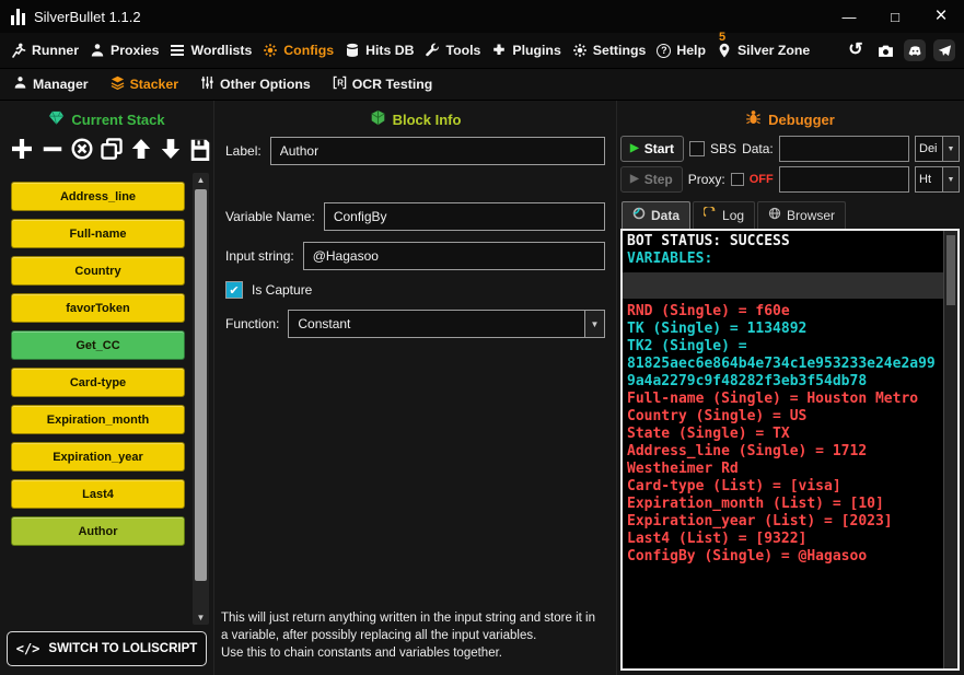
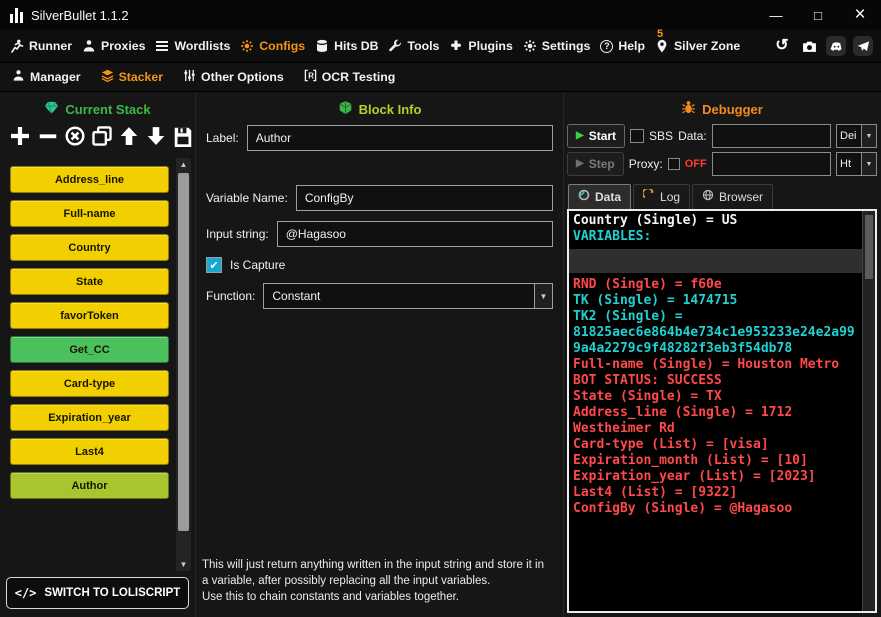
  SilverBullet 1.1.2
  —
  □
  ×
  Runner
  Proxies
  Wordlists
  Configs
  Hits DB
  Tools
  Plugins
  Settings
  ?
  Help
  5
  Silver Zone
  ↺
  Manager
  Stacker
  Other Options
  R
  OCR Testing
  Current Stack
  Address_line
  Full-name
  Country
+ State
  favorToken
  Get_CC
  Card-type
- Expiration_month
  Expiration_year
  Last4
  Author
  ▲
  ▼
  </>
  SWITCH TO LOLISCRIPT
  Block Info
  Label:
  Author
  Variable Name:
  ConfigBy
  Input string:
  @Hagasoo
  ✔
  Is Capture
  Function:
  Constant
  ▼
  This will just return anything written in the input string and store it in a variable, after possibly replacing all the input variables.
  Use this to chain constants and variables together.
  Debugger
  ▶
  Start
  SBS
  Data:
  Dei
  ▶
  Step
  Proxy:
  OFF
  Ht
  Data
  Log
  Browser
- BOT STATUS: SUCCESS
+ Country (Single) = US
  VARIABLES:
  RND (Single) = f60e
- TK (Single) = 1134892
+ TK (Single) = 1474715
  TK2 (Single) = 81825aec6e864b4e734c1e953233e24e2a999a4a2279c9f48282f3eb3f54db78
  Full-name (Single) = Houston Metro
- Country (Single) = US
+ BOT STATUS: SUCCESS
  State (Single) = TX
  Address_line (Single) = 1712 Westheimer Rd
  Card-type (List) = [visa]
  Expiration_month (List) = [10]
  Expiration_year (List) = [2023]
  Last4 (List) = [9322]
  ConfigBy (Single) = @Hagasoo
